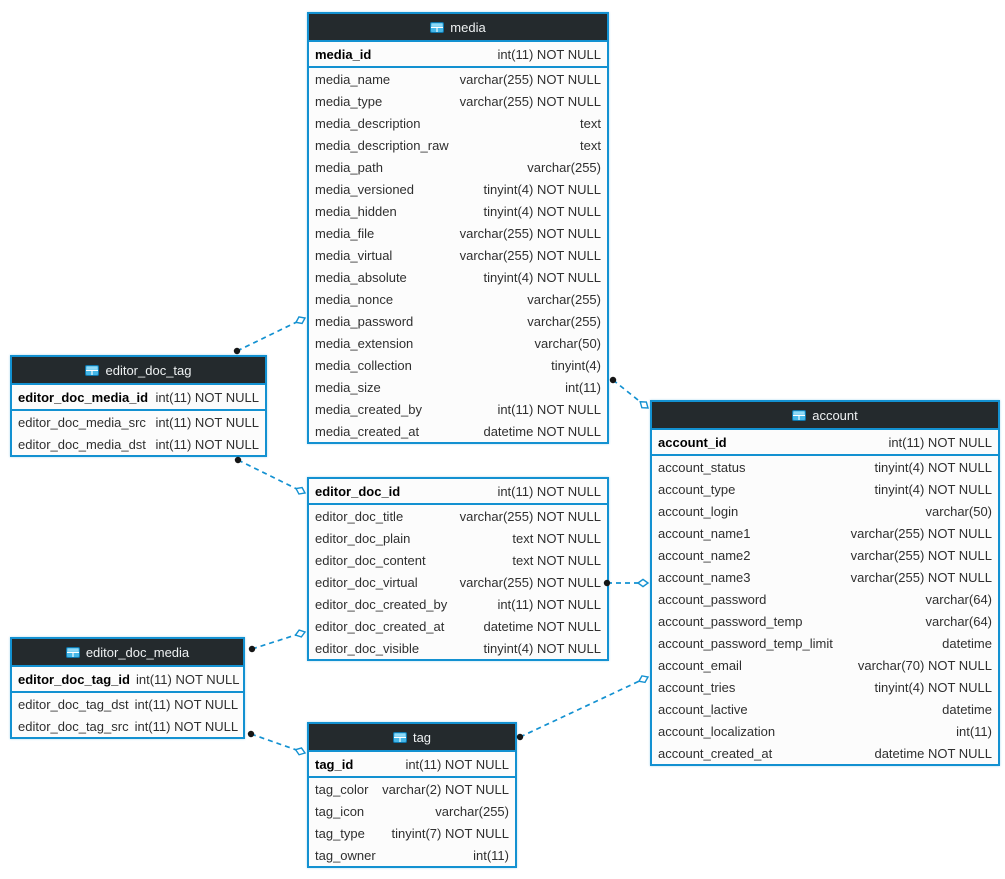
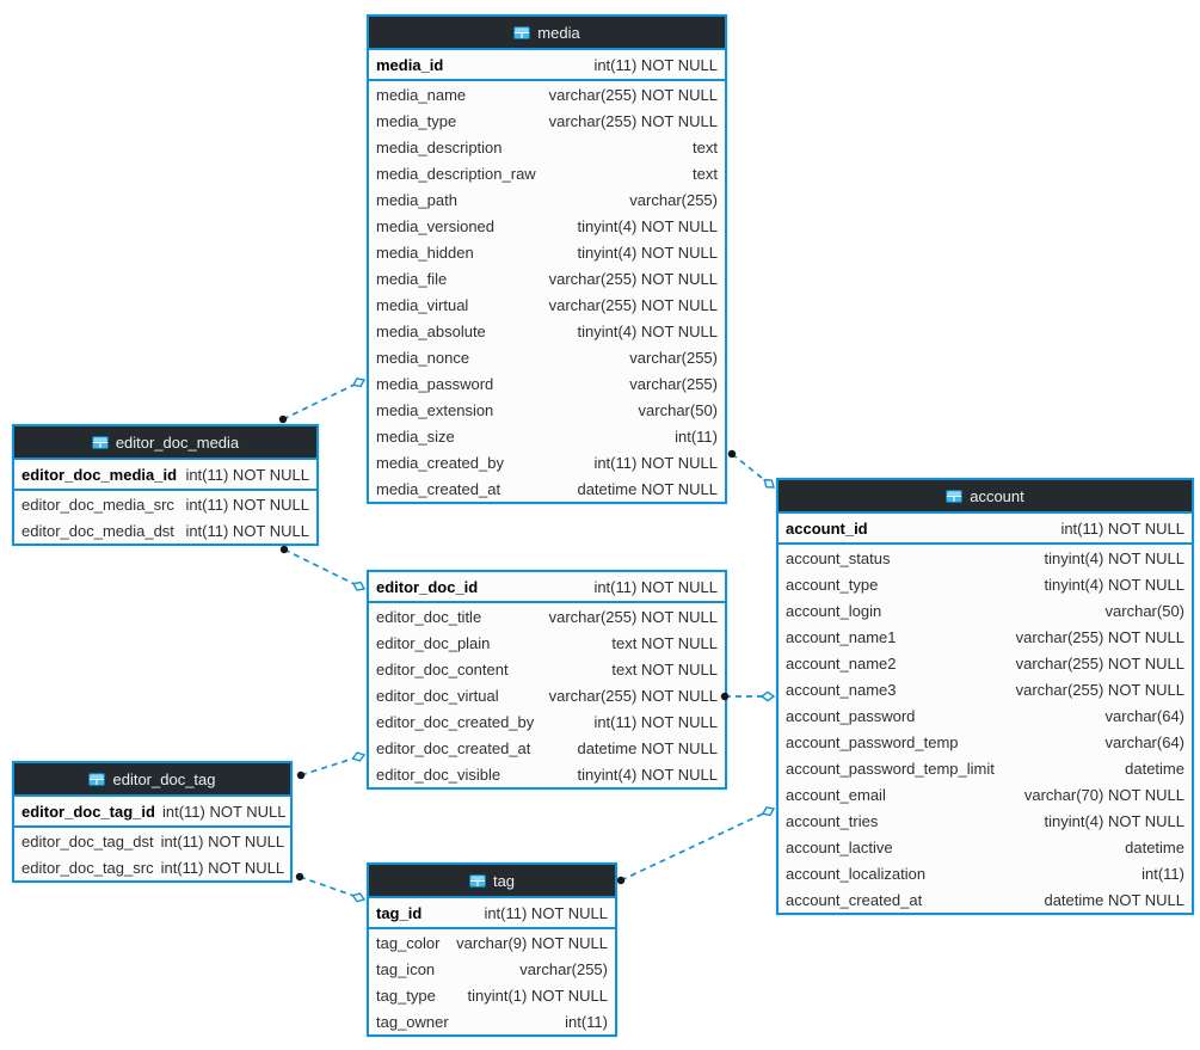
  media
  media_id
  int(11) NOT NULL
  media_name
  varchar(255) NOT NULL
  media_type
  varchar(255) NOT NULL
  media_description
  text
  media_description_raw
  text
  media_path
  varchar(255)
  media_versioned
  tinyint(4) NOT NULL
  media_hidden
  tinyint(4) NOT NULL
  media_file
  varchar(255) NOT NULL
  media_virtual
  varchar(255) NOT NULL
  media_absolute
  tinyint(4) NOT NULL
  media_nonce
  varchar(255)
  media_password
  varchar(255)
  media_extension
  varchar(50)
- media_collection
- tinyint(4)
  media_size
  int(11)
  media_created_by
  int(11) NOT NULL
  media_created_at
  datetime NOT NULL
- editor_doc_tag
+ editor_doc_media
  editor_doc_media_id
  int(11) NOT NULL
  editor_doc_media_src
  int(11) NOT NULL
  editor_doc_media_dst
  int(11) NOT NULL
  editor_doc_id
  int(11) NOT NULL
  editor_doc_title
  varchar(255) NOT NULL
  editor_doc_plain
  text NOT NULL
  editor_doc_content
  text NOT NULL
  editor_doc_virtual
  varchar(255) NOT NULL
  editor_doc_created_by
  int(11) NOT NULL
  editor_doc_created_at
  datetime NOT NULL
  editor_doc_visible
  tinyint(4) NOT NULL
- editor_doc_media
+ editor_doc_tag
  editor_doc_tag_id
  int(11) NOT NULL
  editor_doc_tag_dst
  int(11) NOT NULL
  editor_doc_tag_src
  int(11) NOT NULL
  tag
  tag_id
  int(11) NOT NULL
  tag_color
- varchar(2) NOT NULL
+ varchar(9) NOT NULL
  tag_icon
  varchar(255)
  tag_type
- tinyint(7) NOT NULL
+ tinyint(1) NOT NULL
  tag_owner
  int(11)
  account
  account_id
  int(11) NOT NULL
  account_status
  tinyint(4) NOT NULL
  account_type
  tinyint(4) NOT NULL
  account_login
  varchar(50)
  account_name1
  varchar(255) NOT NULL
  account_name2
  varchar(255) NOT NULL
  account_name3
  varchar(255) NOT NULL
  account_password
  varchar(64)
  account_password_temp
  varchar(64)
  account_password_temp_limit
  datetime
  account_email
  varchar(70) NOT NULL
  account_tries
  tinyint(4) NOT NULL
  account_lactive
  datetime
  account_localization
  int(11)
  account_created_at
  datetime NOT NULL
